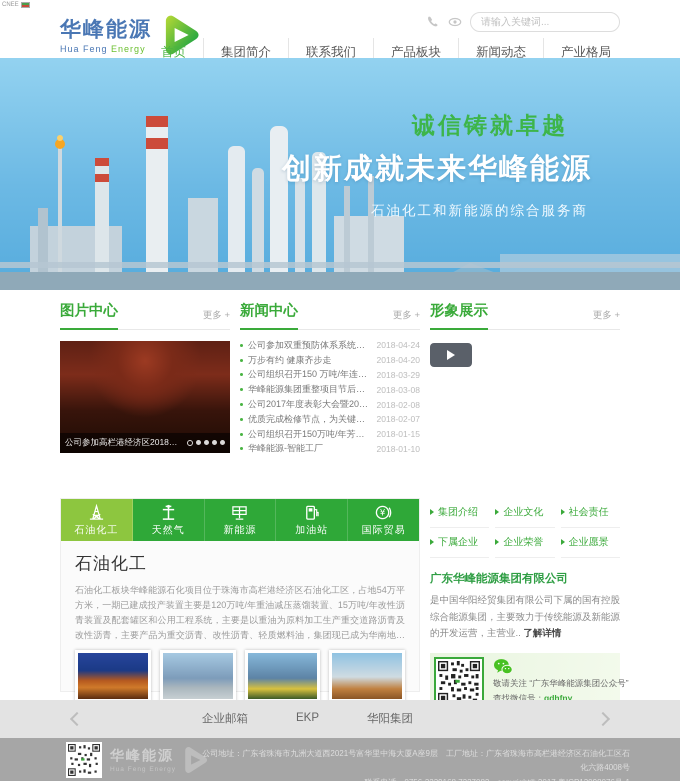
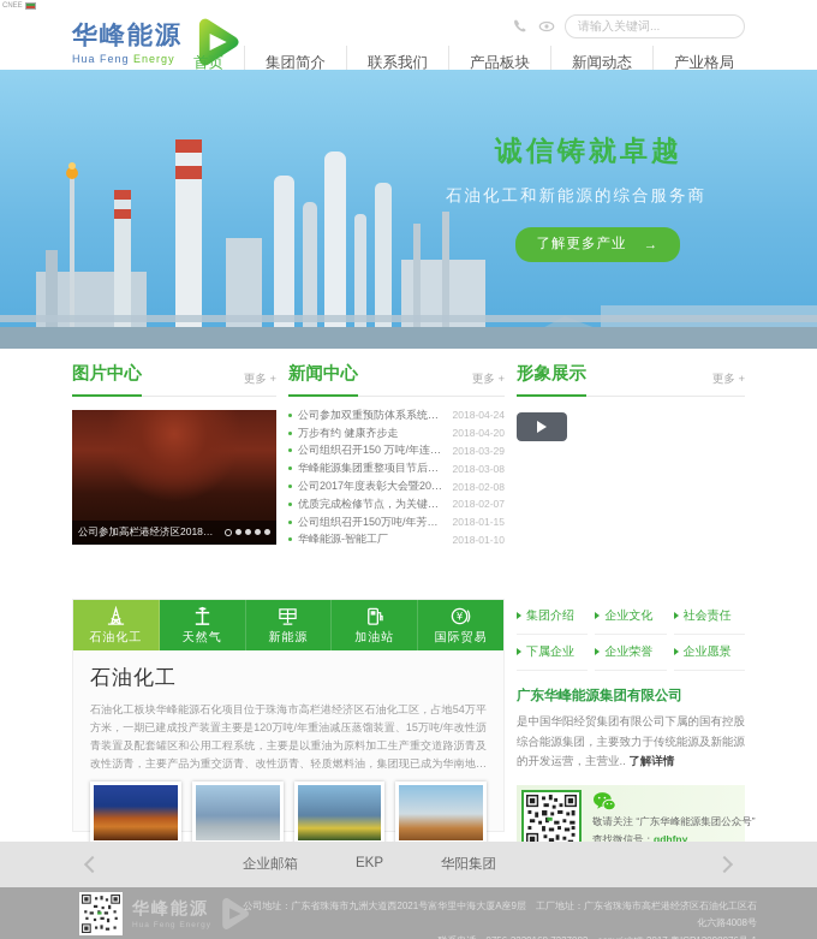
  华峰能源
  Hua Feng Energy
  请输入关键词...
  首页
  集团简介
  联系我们
  产品板块
  新闻动态
  产业格局
  诚信铸就卓越
- 创新成就未来华峰能源
  石油化工和新能源的综合服务商
+ 了解更多产业
+ →
  图片中心
  更多 +
  公司参加高栏港经济区2018年安
  新闻中心
  更多 +
  公司参加双重预防体系系统填报
  2018-04-24
  万步有约 健康齐步走
  2018-04-20
  2018-03-29
  华峰能源集团重整项目节后复工
  2018-03-08
  2018-02-08
  2018-02-07
  2018-01-15
  华峰能源-智能工厂
  2018-01-10
  形象展示
  更多 +
  石油化工
  天然气
  新能源
  加油站
  ¥
  国际贸易
  石油化工
  石油化工板块华峰能源石化项目位于珠海市高栏港经济区石油化工区，占地54万平方米，一期已建成投产装置主要是120万吨/年重油减压蒸馏装置、15万吨/年改性沥青装置及配套罐区和公用工程系统，主要是以重油为原料加工生产重交道路沥青及改性沥青，主要产品为重交沥青、改性沥青、轻质燃料油，集团现已成为华南地区
  集团介绍
  企业文化
  社会责任
  下属企业
  企业荣誉
  企业愿景
  广东华峰能源集团有限公司
  是中国华阳经贸集团有限公司下属的国有控股综合能源集团，主要致力于传统能源及新能源的开发运营，主营业.. 了解详情
  敬请关注 “广东华峰能源集团公众号”
  查找微信号：gdhfny
  企业邮箱
  EKP
  华阳集团
  华峰能源
  公司地址：广东省珠海市九洲大道西2021号富华里中海大厦A座9层 工厂地址：广东省珠海市高栏港经济区石油化工区石化六路4008号
